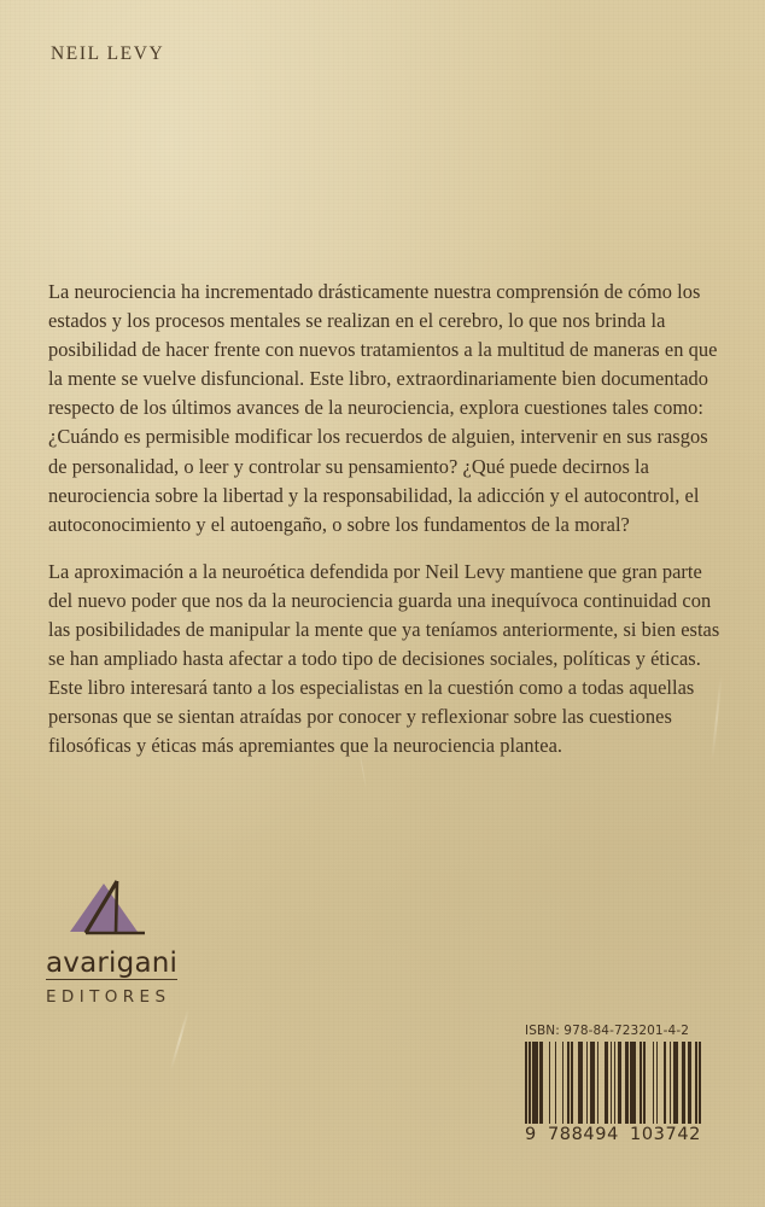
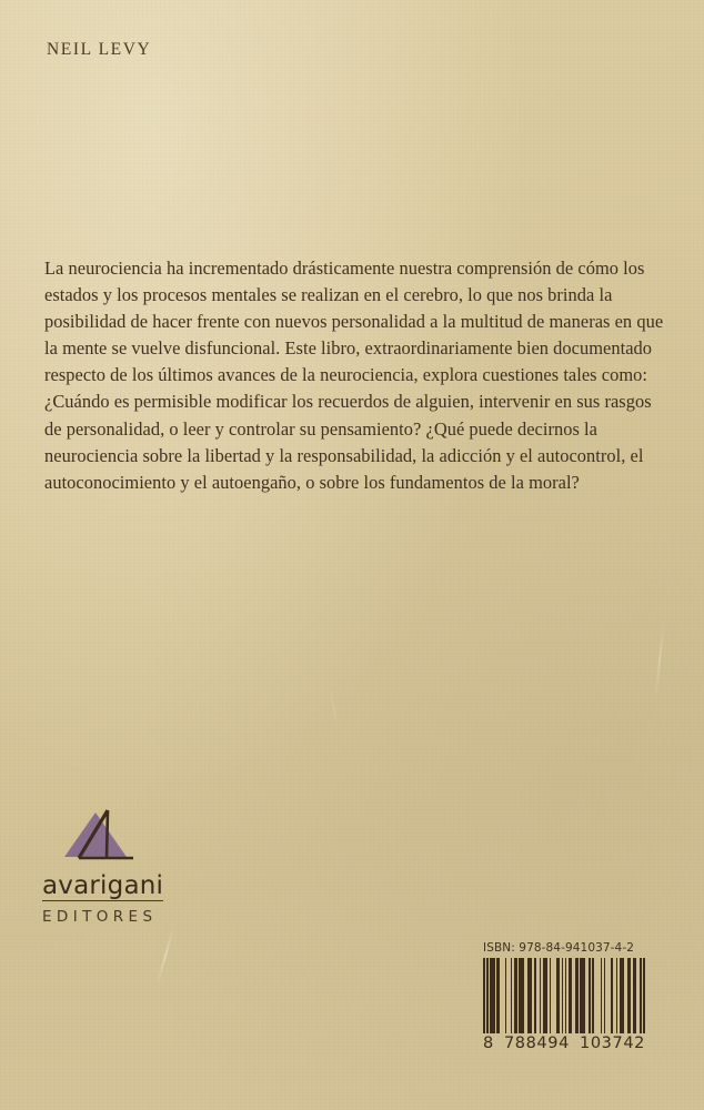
  NEIL LEVY
- La neurociencia ha incrementado drásticamente nuestra comprensión de cómo los estados y los procesos mentales se realizan en el cerebro, lo que nos brinda la posibilidad de hacer frente con nuevos tratamientos a la multitud de maneras en que la mente se vuelve disfuncional. Este libro, extraordinariamente bien documentado respecto de los últimos avances de la neurociencia, explora cuestiones tales como: ¿Cuándo es permisible modificar los recuerdos de alguien, intervenir en sus rasgos de personalidad, o leer y controlar su pensamiento? ¿Qué puede decirnos la neurociencia sobre la libertad y la responsabilidad, la adicción y el autocontrol, el autoconocimiento y el autoengaño, o sobre los fundamentos de la moral?
+ La neurociencia ha incrementado drásticamente nuestra comprensión de cómo los estados y los procesos mentales se realizan en el cerebro, lo que nos brinda la posibilidad de hacer frente con nuevos personalidad a la multitud de maneras en que la mente se vuelve disfuncional. Este libro, extraordinariamente bien documentado respecto de los últimos avances de la neurociencia, explora cuestiones tales como: ¿Cuándo es permisible modificar los recuerdos de alguien, intervenir en sus rasgos de personalidad, o leer y controlar su pensamiento? ¿Qué puede decirnos la neurociencia sobre la libertad y la responsabilidad, la adicción y el autocontrol, el autoconocimiento y el autoengaño, o sobre los fundamentos de la moral?
- La aproximación a la neuroética defendida por Neil Levy mantiene que gran parte del nuevo poder que nos da la neurociencia guarda una inequívoca continuidad con las posibilidades de manipular la mente que ya teníamos anteriormente, si bien estas se han ampliado hasta afectar a todo tipo de decisiones sociales, políticas y éticas. Este libro interesará tanto a los especialistas en la cuestión como a todas aquellas personas que se sientan atraídas por conocer y reflexionar sobre las cuestiones filosóficas y éticas más apremiantes que la neurociencia plantea.
  avarigani
  EDITORES
- ISBN: 978-84-723201-4-2
+ ISBN: 978-84-941037-4-2
- 9
+ 8
  788494
  103742
